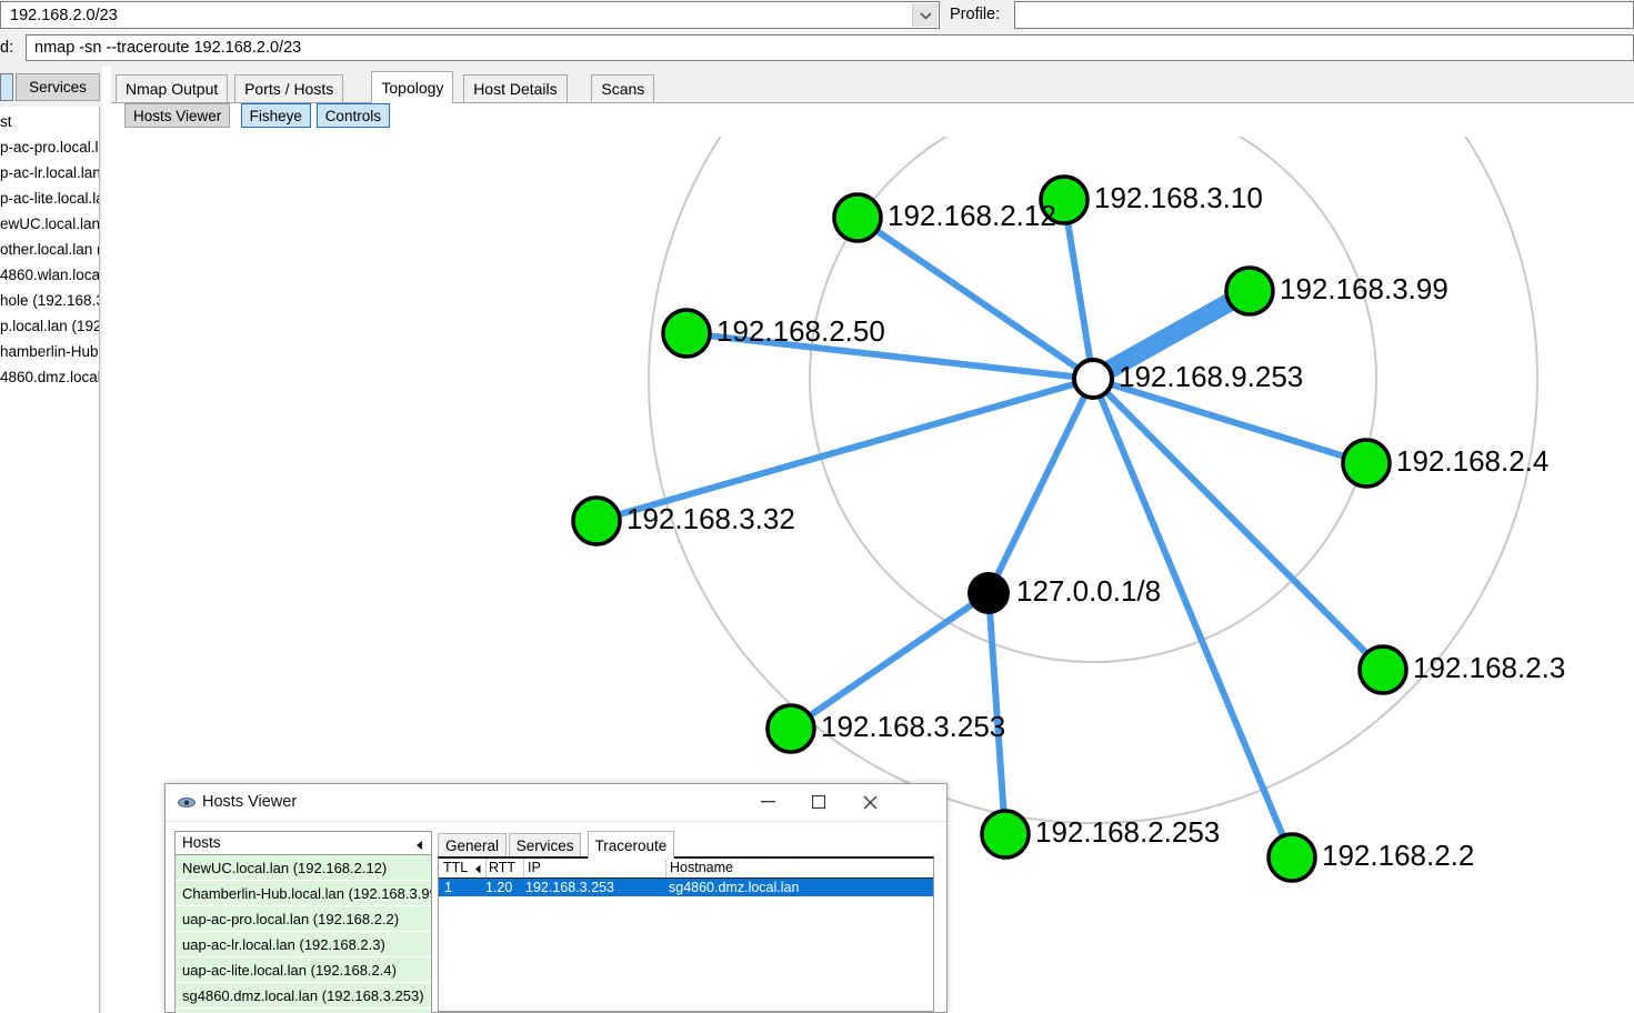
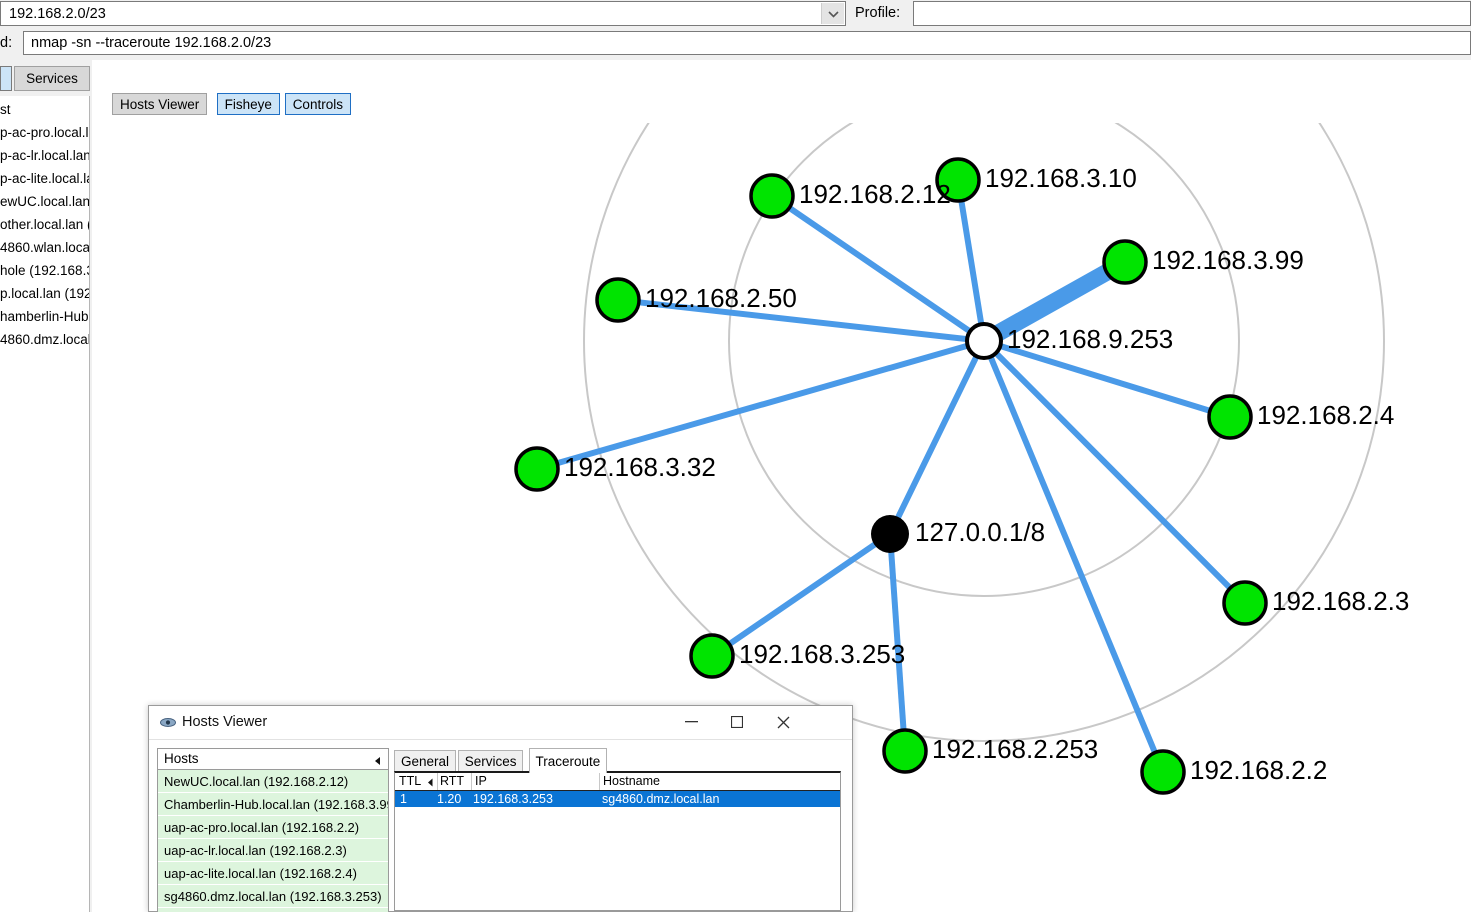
  192.168.2.0/23
  Profile:
  d:
  nmap -sn --traceroute 192.168.2.0/23
  Services
  st
  p-ac-pro.local.l
  p-ac-lr.local.lan
  p-ac-lite.local.l
  ewUC.local.lan
  other.local.lan
  4860.wlan.loca
  hole (192.168.
  p.local.lan (192
  hamberlin-Hub
  4860.dmz.loca
- Nmap Output
- Ports / Hosts
- Topology
- Host Details
- Scans
  Hosts Viewer
  Fisheye
  Controls
  192.168.2.12
  192.168.3.10
  192.168.3.99
  192.168.2.50
  192.168.9.253
  192.168.2.4
  192.168.3.32
  127.0.0.1/8
  192.168.2.3
  192.168.3.253
  192.168.2.253
  192.168.2.2
  Hosts Viewer
  Hosts
  NewUC.local.lan (192.168.2.12)
  Chamberlin-Hub.local.lan (192.168.3.9
  uap-ac-pro.local.lan (192.168.2.2)
  uap-ac-lr.local.lan (192.168.2.3)
  uap-ac-lite.local.lan (192.168.2.4)
  sg4860.dmz.local.lan (192.168.3.253)
  General
  Services
  Traceroute
  TTL
  RTT
  IP
  Hostname
  1
  1.20
  192.168.3.253
  sg4860.dmz.local.lan
